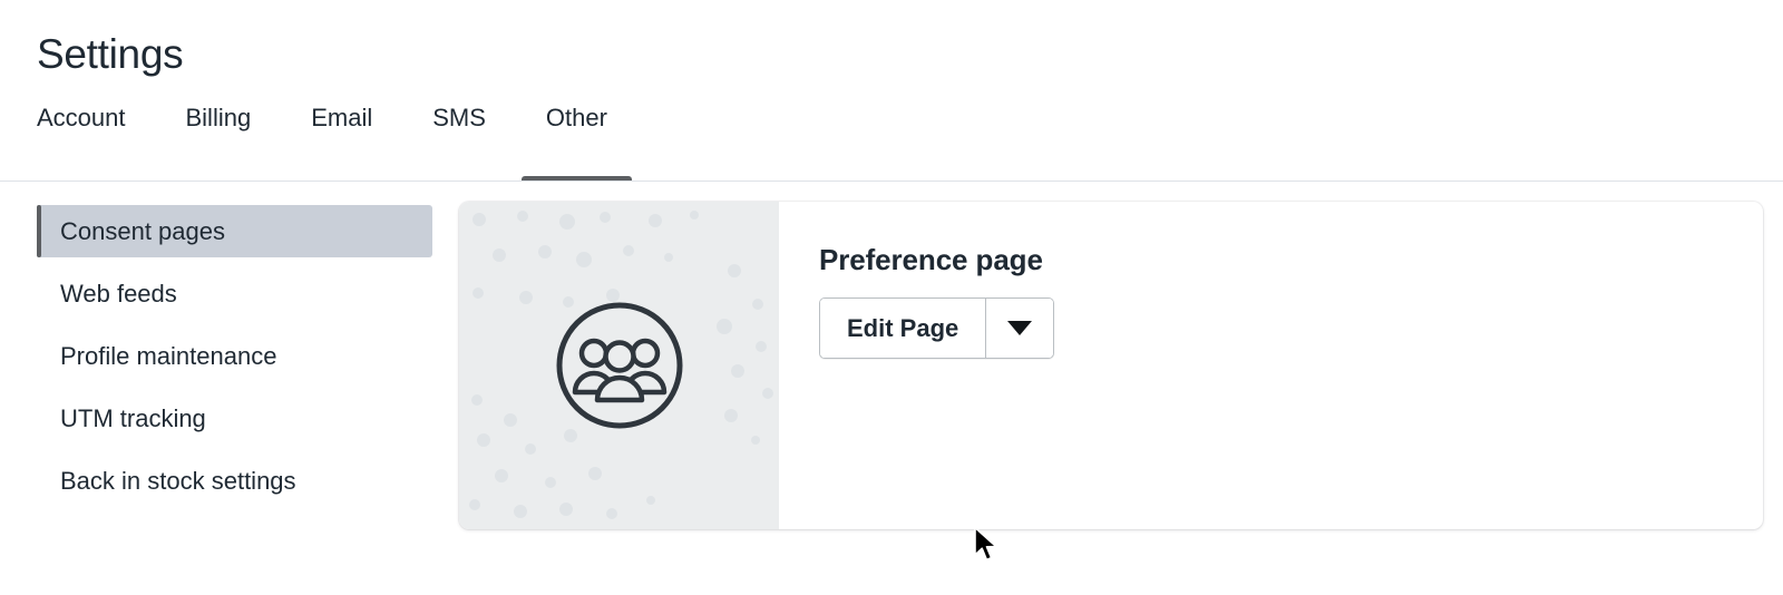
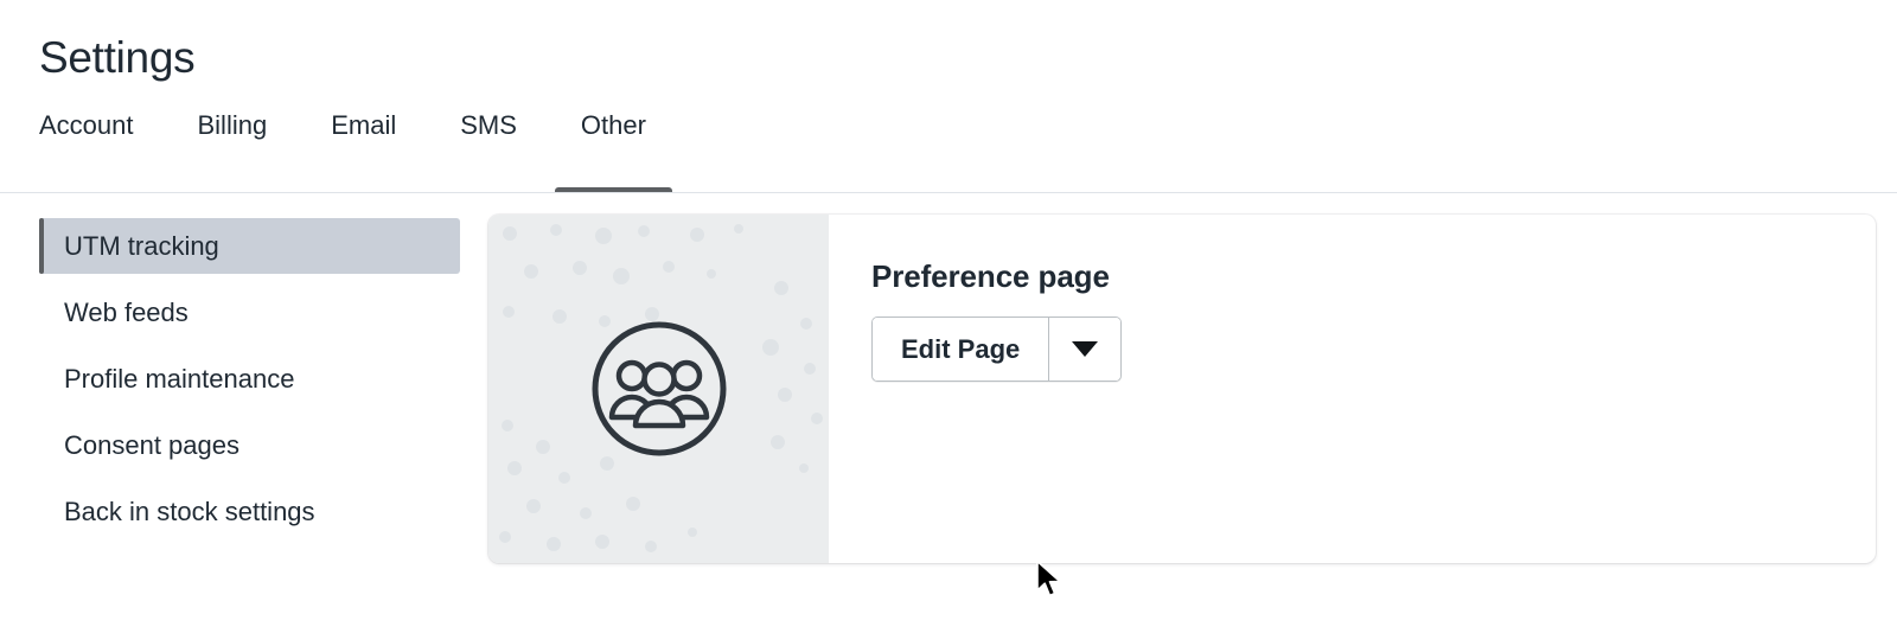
  Settings
  Account
  Billing
  Email
  SMS
  Other
- Consent pages
+ UTM tracking
  Web feeds
  Profile maintenance
- UTM tracking
+ Consent pages
  Back in stock settings
  Preference page
  Edit Page
